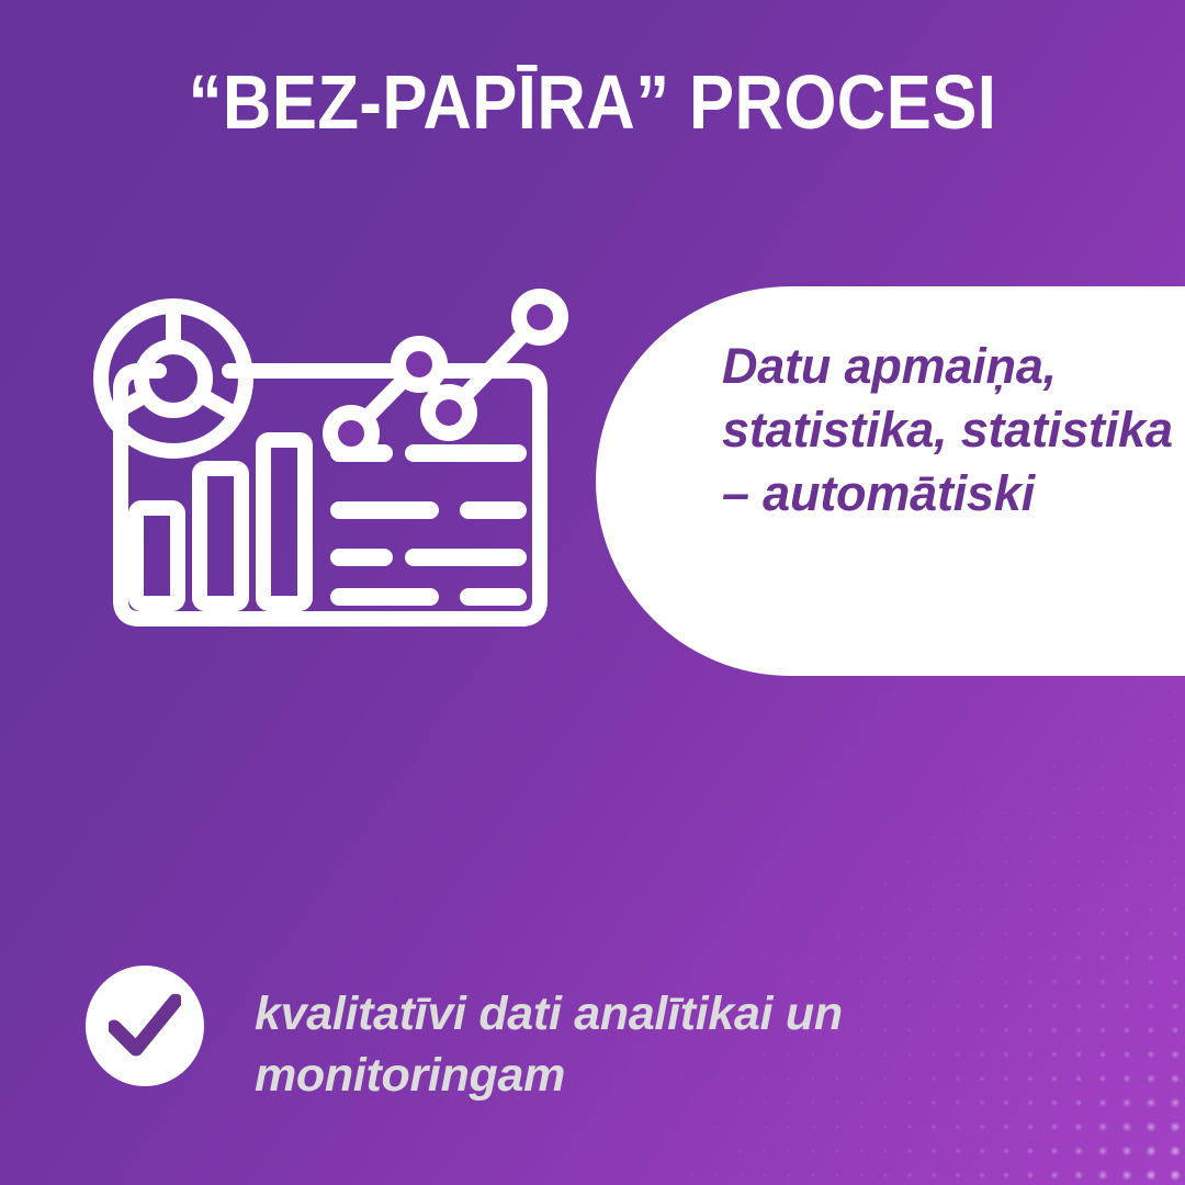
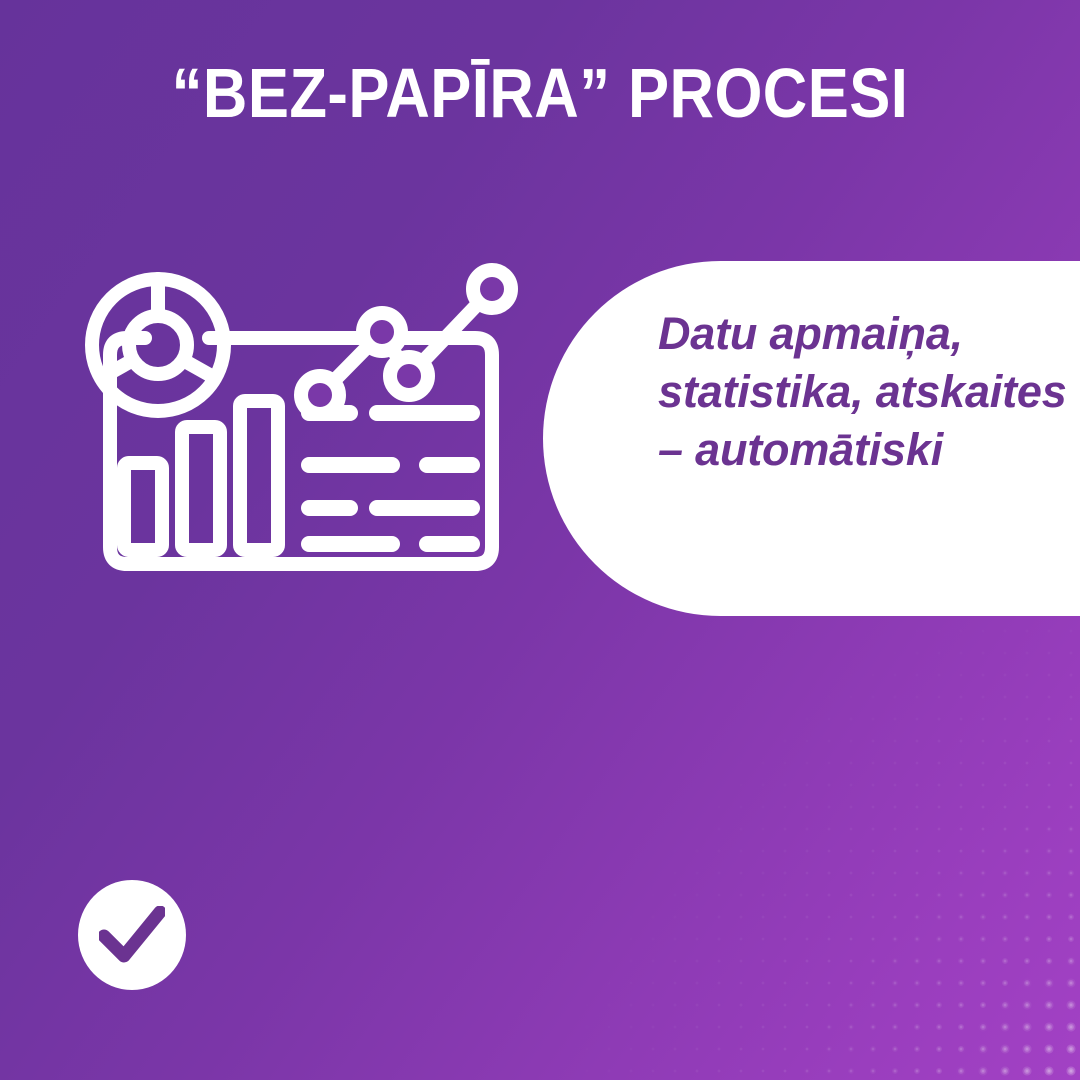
  “BEZ-PAPĪRA” PROCESI
- Datu apmaiņa, statistika, statistika – automātiski
+ Datu apmaiņa, statistika, atskaites – automātiski
- kvalitatīvi dati analītikai un monitoringam
